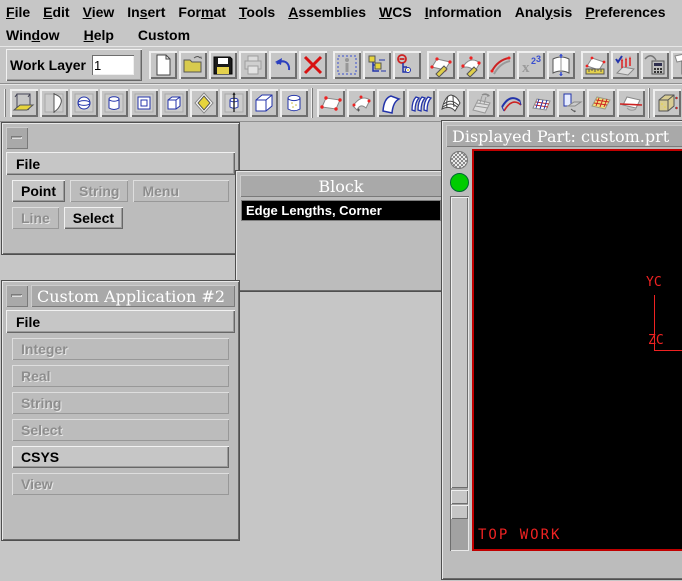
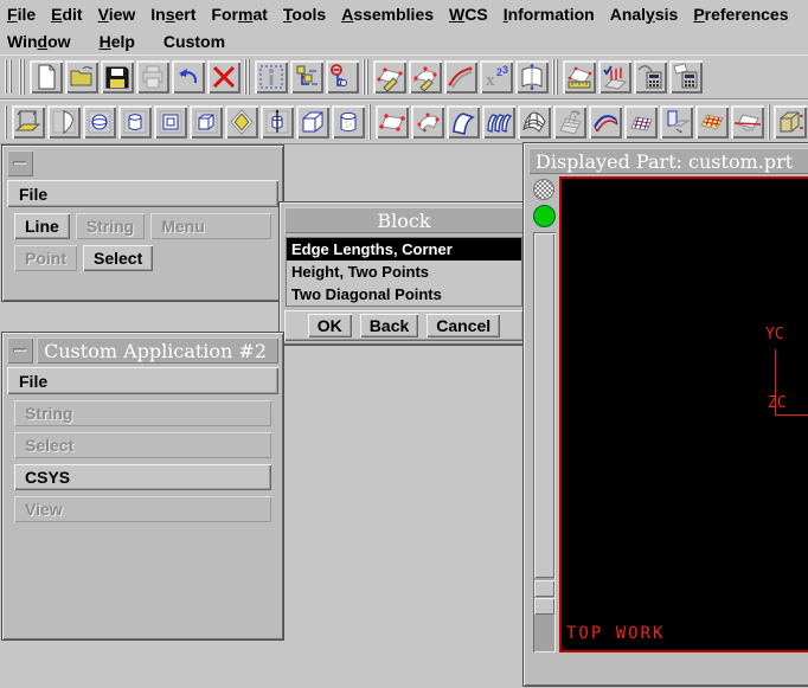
  File
  Edit
  View
  Insert
  Format
  Tools
  Assemblies
  WCS
  Information
  Analysis
  Preferences
  Window
  Help
  Custom
- Work Layer
- 1
  x
  2
  3
  File
- Point
+ Line
  String
  Menu
- Line
+ Point
  Select
  Block
  Edge Lengths, Corner
+ Height, Two Points
+ Two Diagonal Points
+ OK
+ Back
+ Cancel
  Custom Application #2
  File
- Integer
- Real
  String
  Select
  CSYS
  View
  Displayed Part: custom.prt
  YC
  ZC
  TOP WORK
